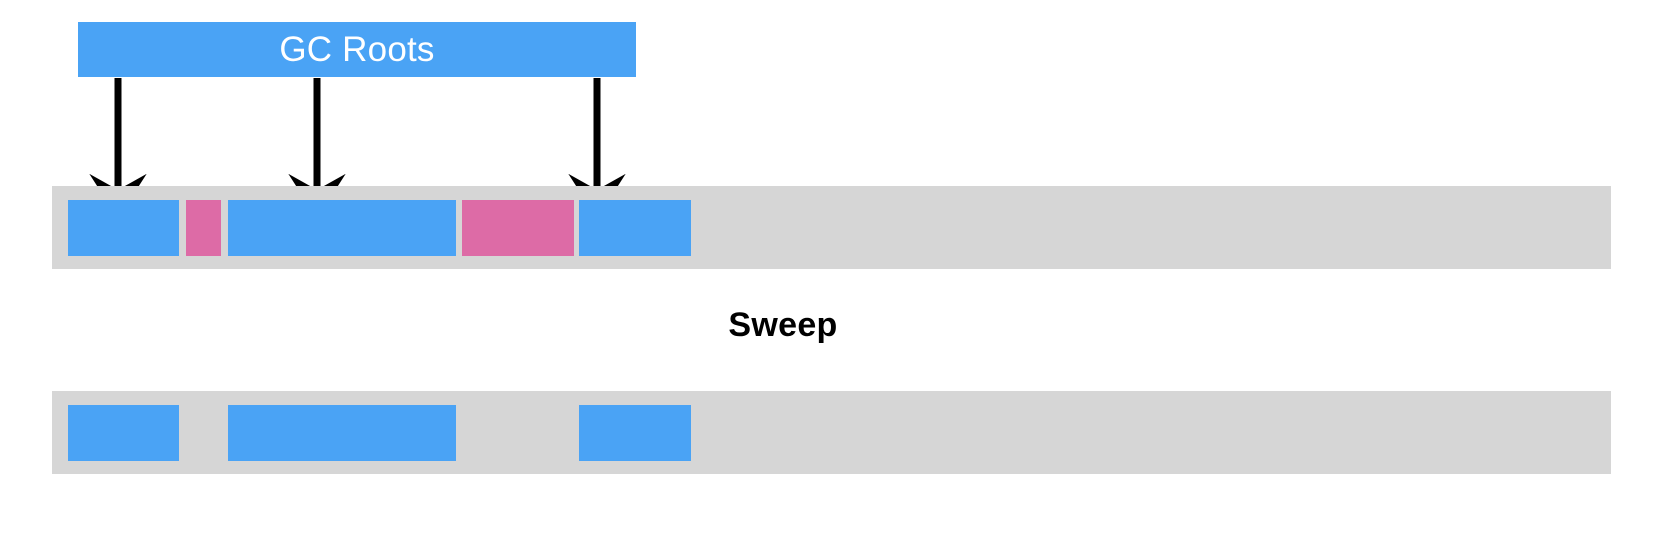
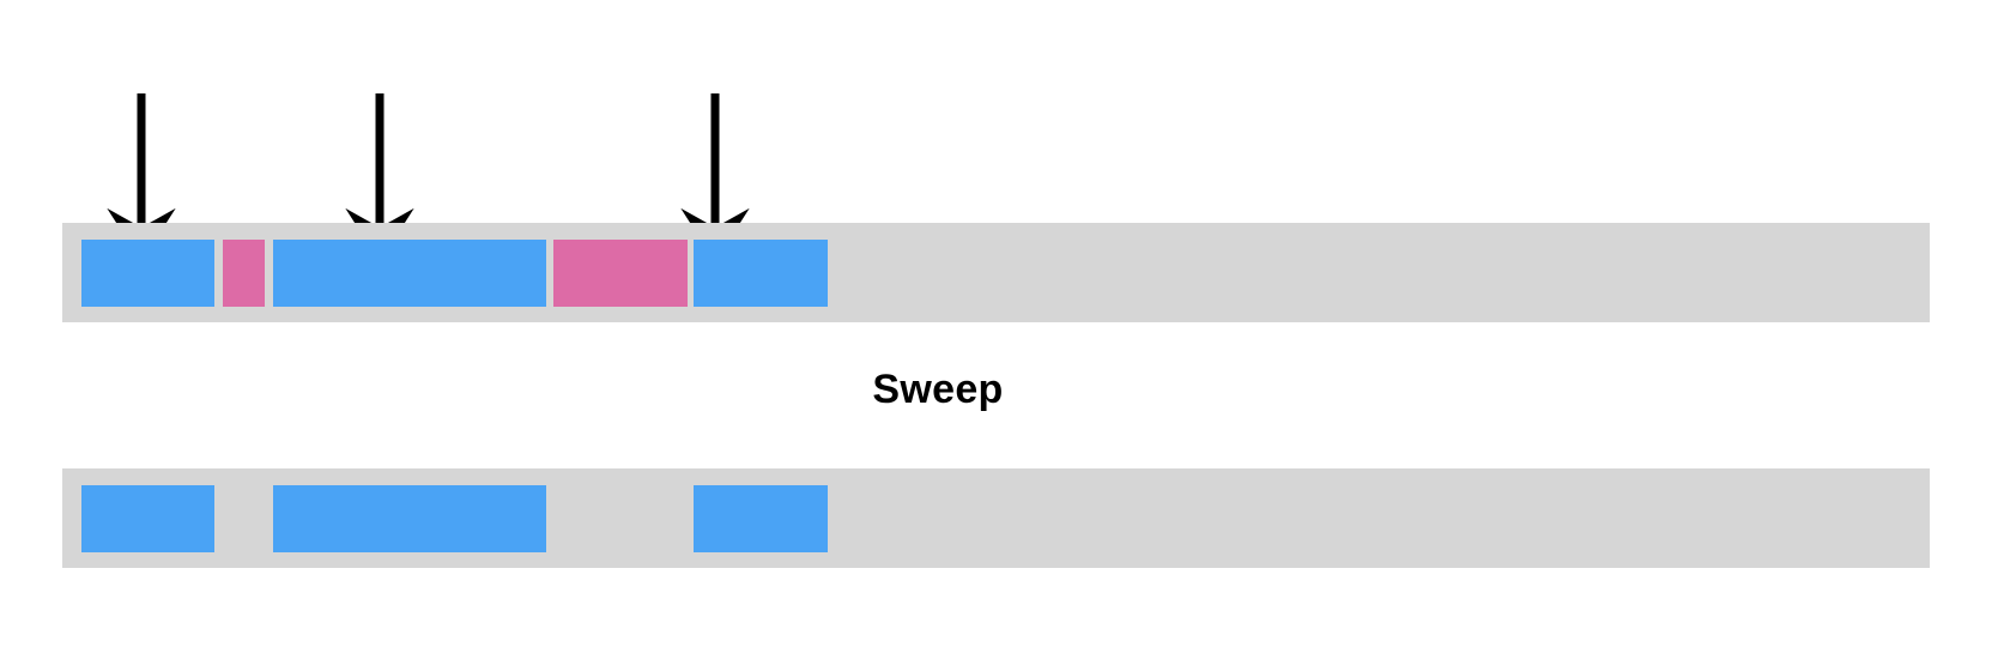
- GC Roots
  Sweep
